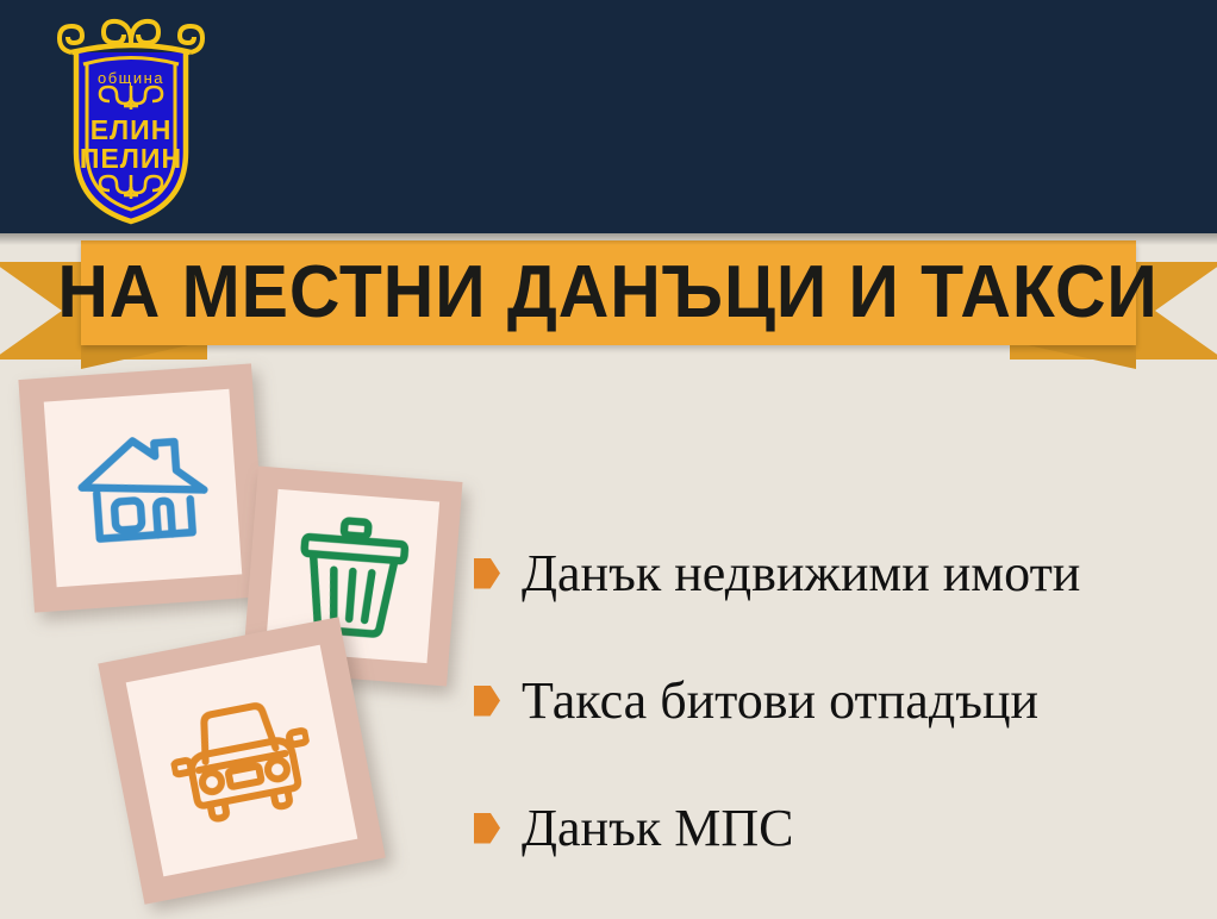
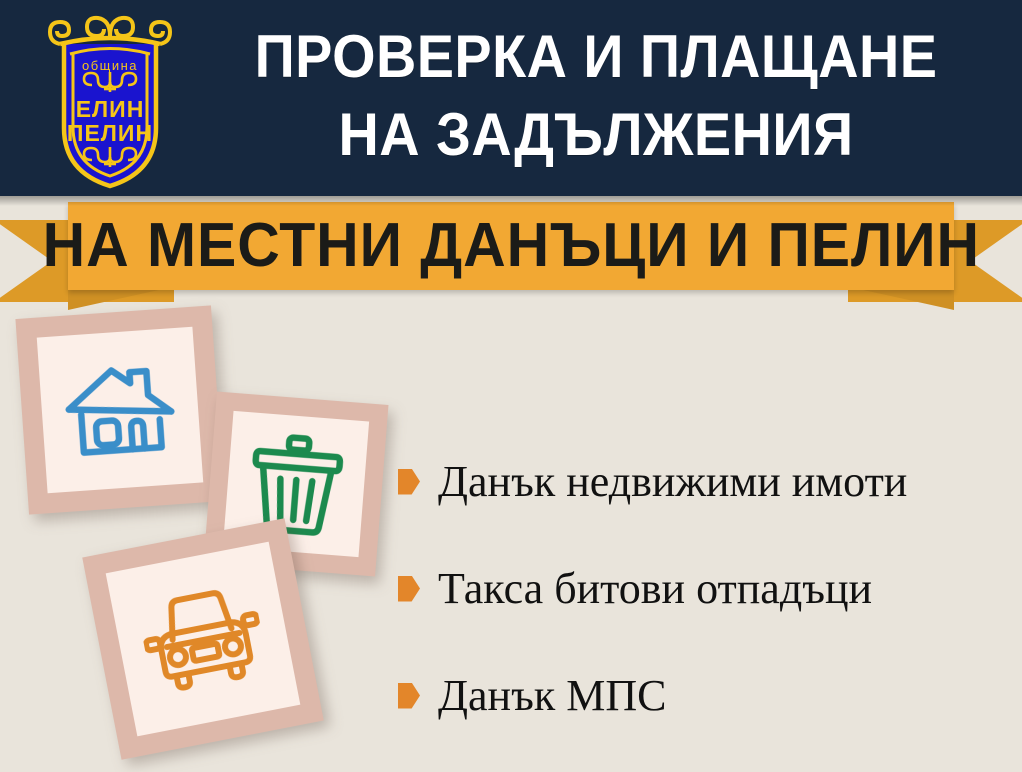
  община
  ЕЛИН
  ПЕЛИН
+ ПРОВЕРКА И ПЛАЩАНЕ
+ НА ЗАДЪЛЖЕНИЯ
- НА МЕСТНИ ДАНЪЦИ И ТАКСИ
+ НА МЕСТНИ ДАНЪЦИ И ПЕЛИН
  Данък недвижими имоти
  Такса битови отпадъци
  Данък МПС
